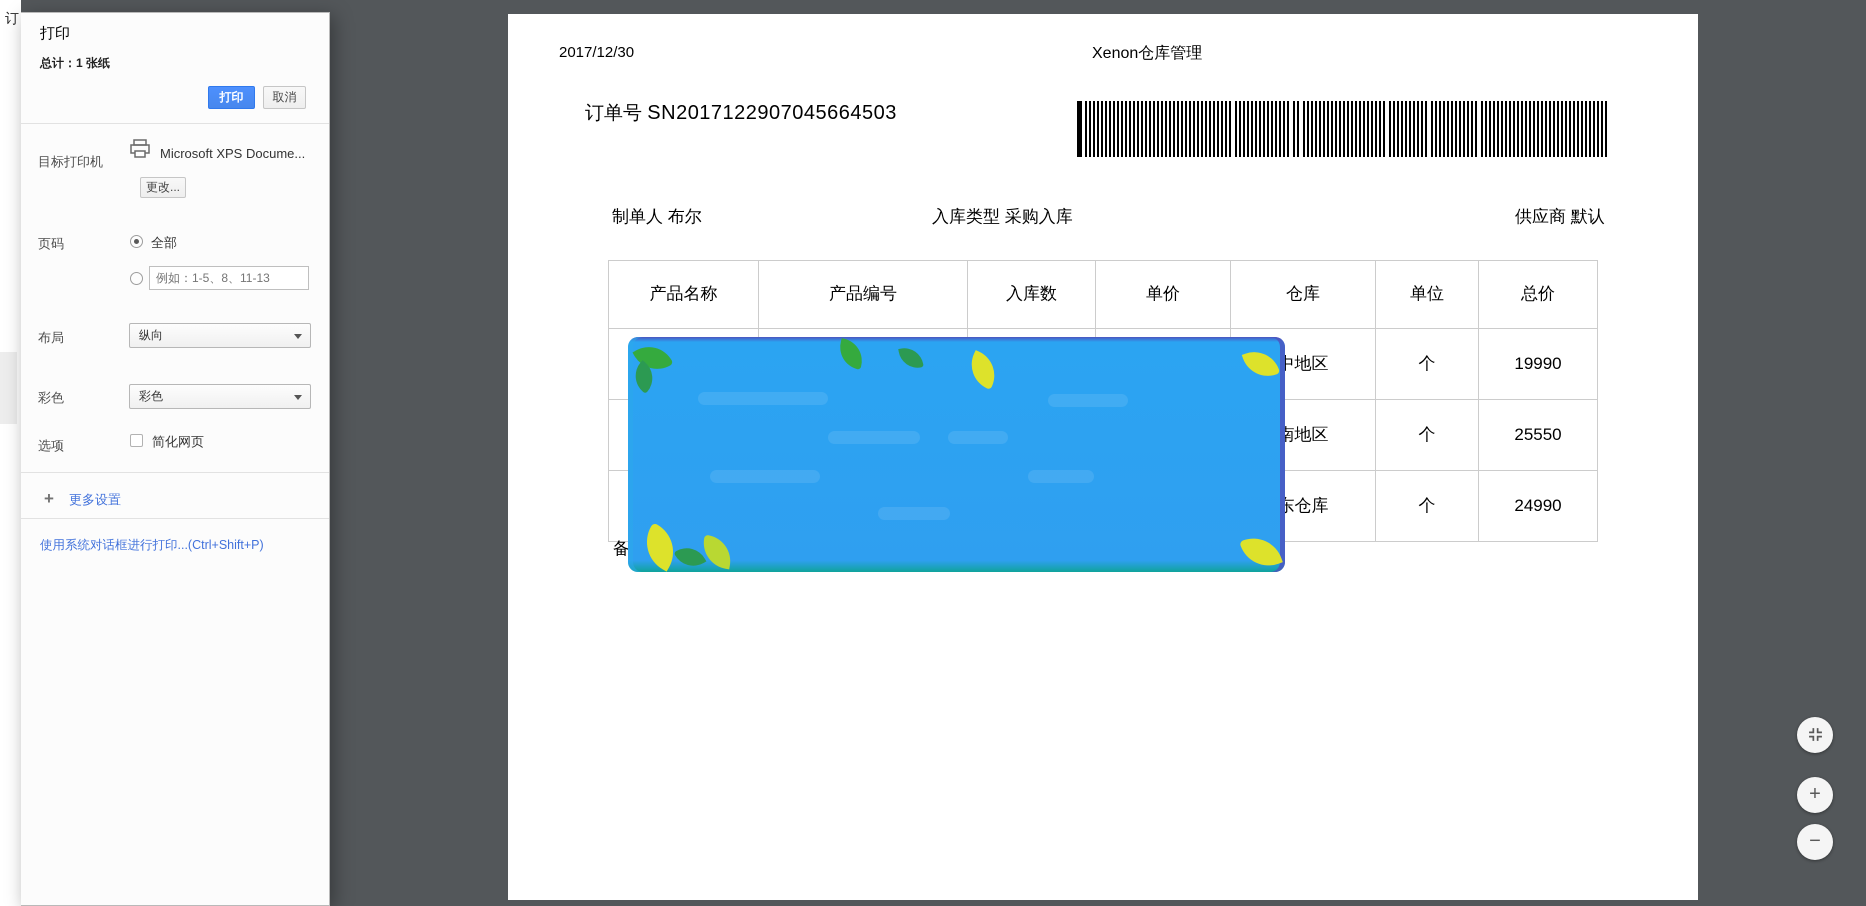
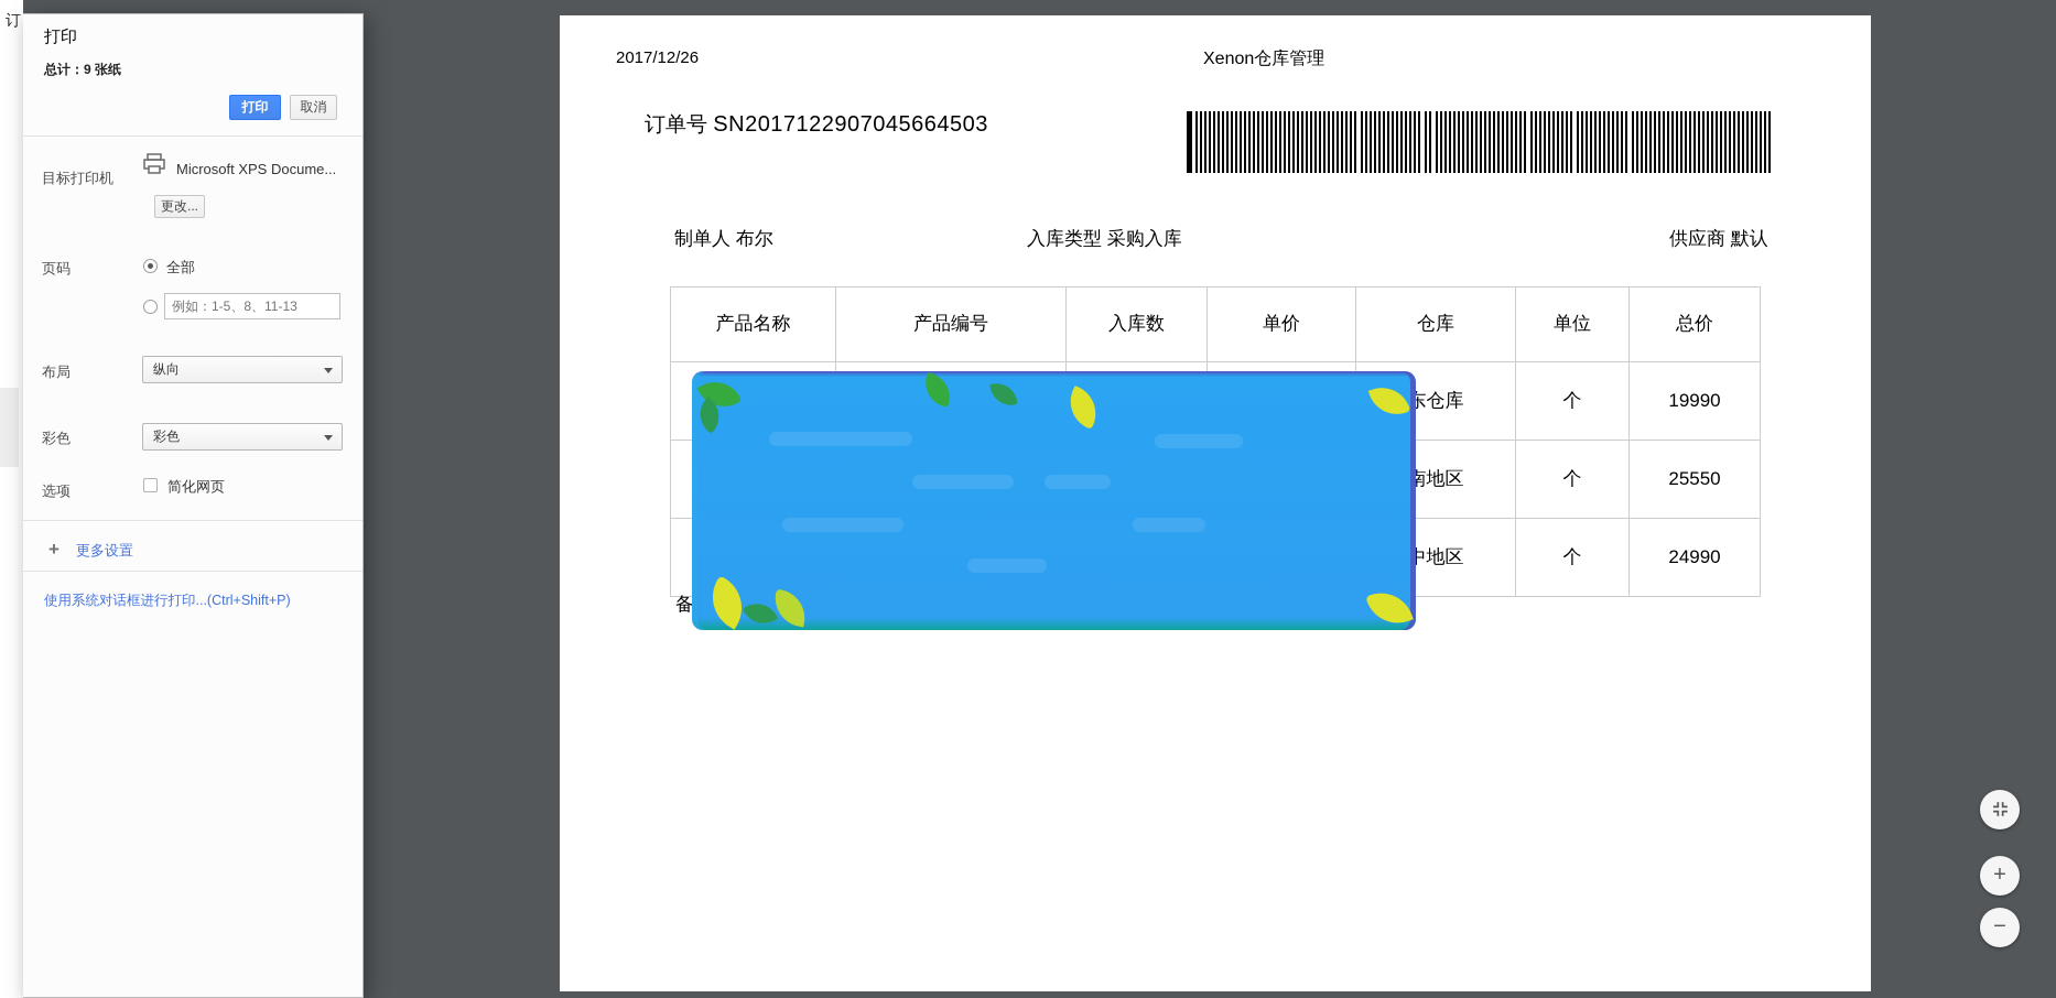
  订
  打印
- 总计：1 张纸
+ 总计：9 张纸
  打印
  取消
  目标打印机
  Microsoft XPS Docume...
  更改...
  页码
  全部
  例如：1-5、8、11-13
  布局
  纵向
  彩色
  彩色
  选项
  简化网页
  +
  更多设置
  使用系统对话框进行打印...(Ctrl+Shift+P)
- 2017/12/30
+ 2017/12/26
  Xenon仓库管理
  订单号 SN2017122907045664503
  制单人 布尔
  入库类型 采购入库
  供应商 默认
  产品名称	产品编号	入库数	单价	仓库	单位	总价
- 				中地区	个	19990
+ 				东仓库	个	19990
  				南地区	个	25550
- 				东仓库	个	24990
+ 				中地区	个	24990
  备
  +
  −
